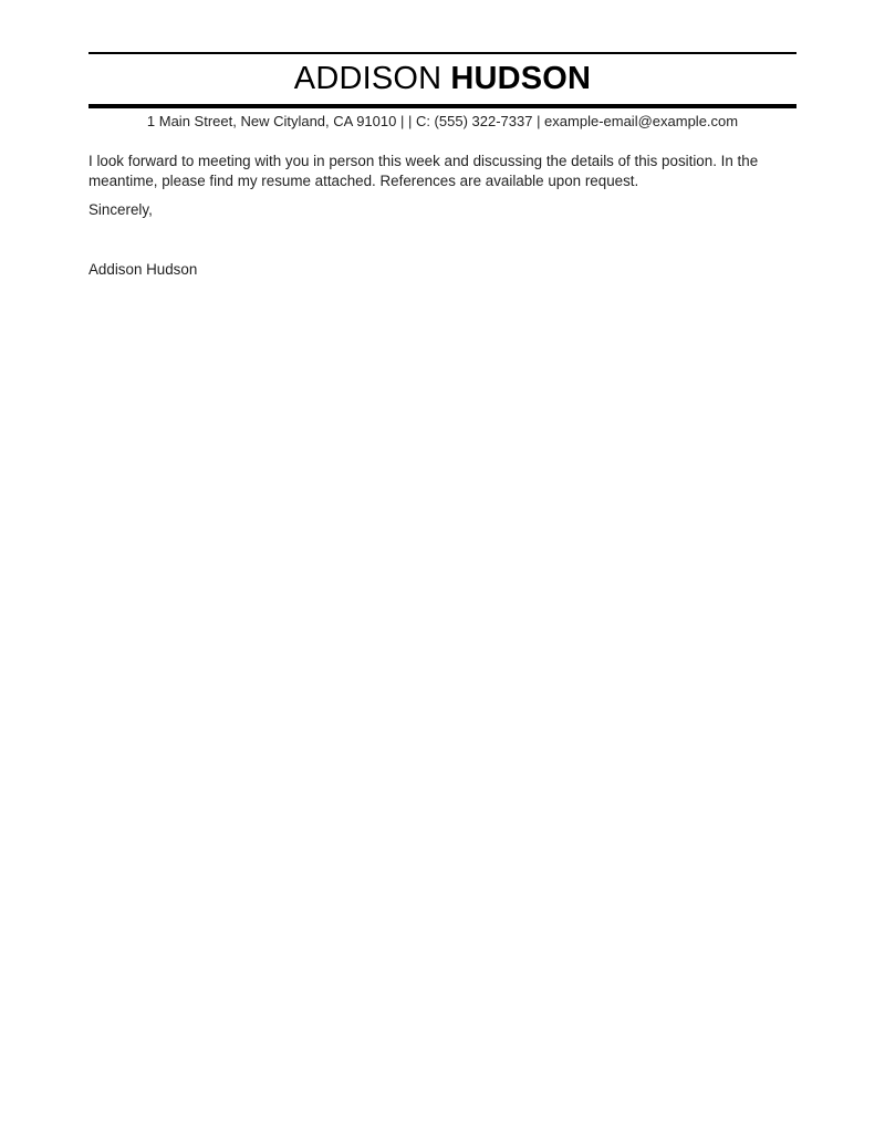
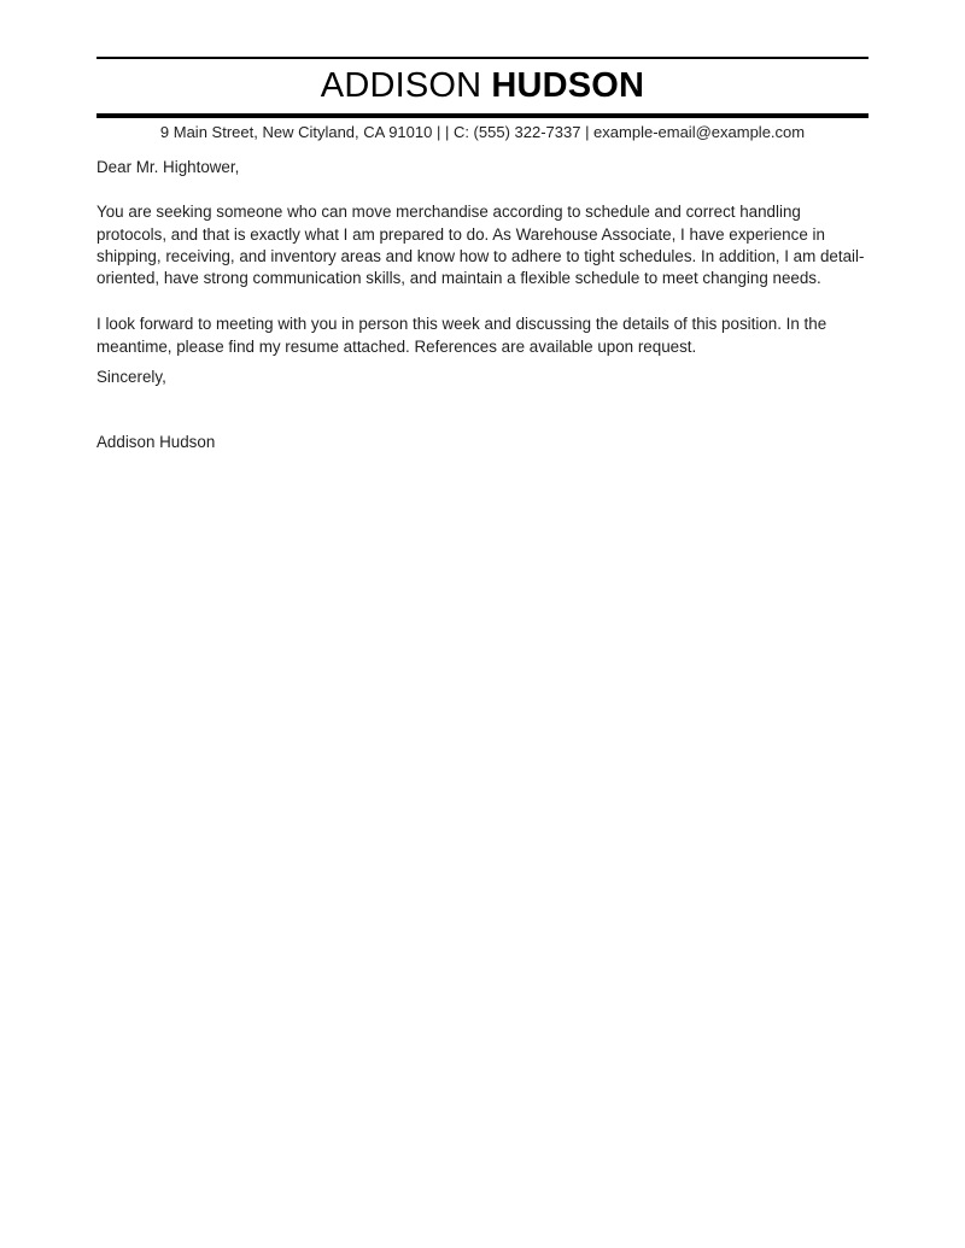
  ADDISON HUDSON
- 1 Main Street, New Cityland, CA 91010 | | C: (555) 322-7337 | example-email@example.com
+ 9 Main Street, New Cityland, CA 91010 | | C: (555) 322-7337 | example-email@example.com
+ Dear Mr. Hightower,
+ You are seeking someone who can move merchandise according to schedule and correct handling protocols, and that is exactly what I am prepared to do. As Warehouse Associate, I have experience in shipping, receiving, and inventory areas and know how to adhere to tight schedules. In addition, I am detail-oriented, have strong communication skills, and maintain a flexible schedule to meet changing needs.
  I look forward to meeting with you in person this week and discussing the details of this position. In the meantime, please find my resume attached. References are available upon request.
  Sincerely,
  Addison Hudson
